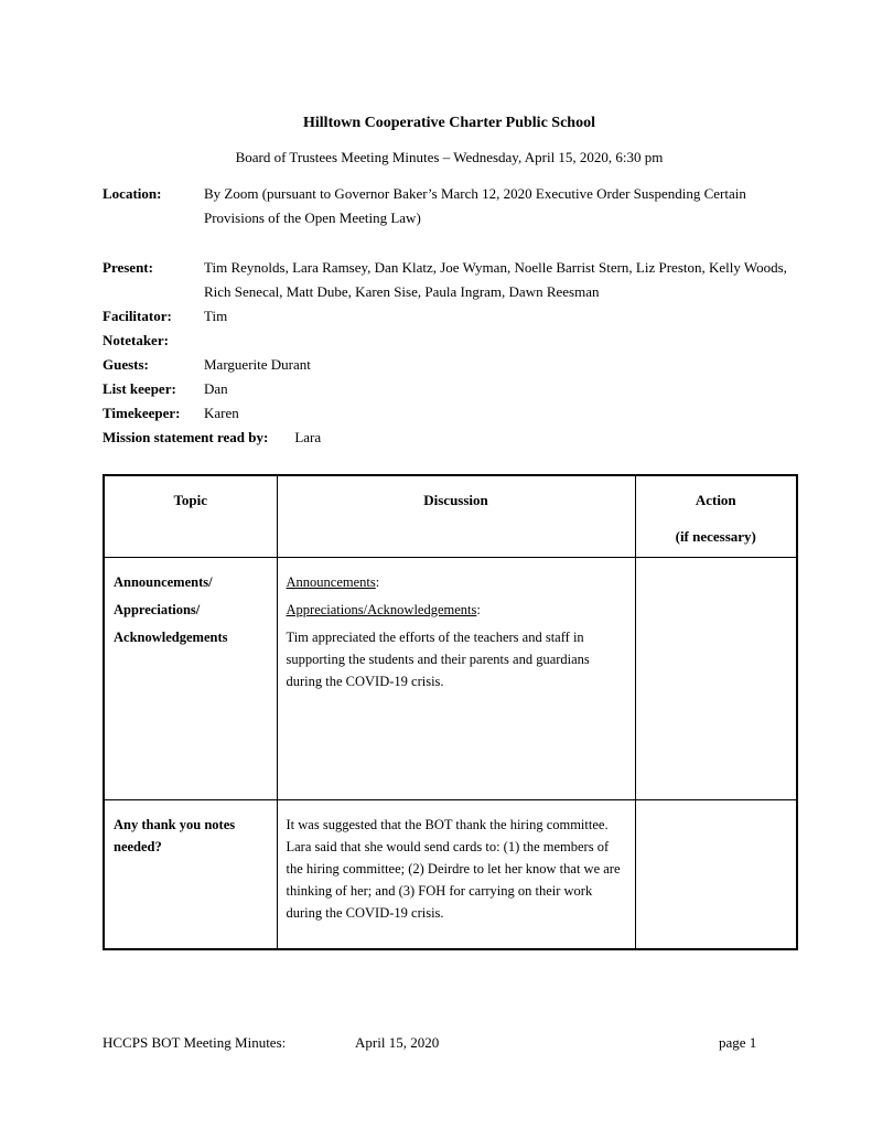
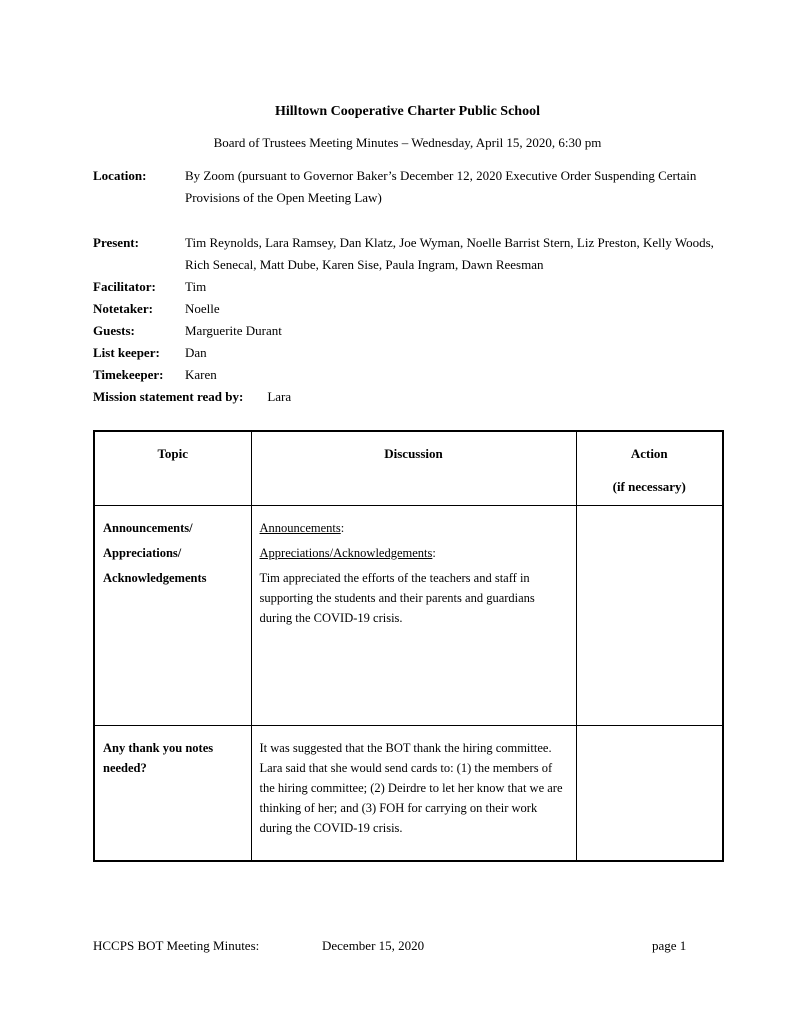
  Hilltown Cooperative Charter Public School
  Board of Trustees Meeting Minutes – Wednesday, April 15, 2020, 6:30 pm
  Location:
- By Zoom (pursuant to Governor Baker’s March 12, 2020 Executive Order Suspending Certain Provisions of the Open Meeting Law)
+ By Zoom (pursuant to Governor Baker’s December 12, 2020 Executive Order Suspending Certain Provisions of the Open Meeting Law)
  Present:
  Tim Reynolds, Lara Ramsey, Dan Klatz, Joe Wyman, Noelle Barrist Stern, Liz Preston, Kelly Woods, Rich Senecal, Matt Dube, Karen Sise, Paula Ingram, Dawn Reesman
  Facilitator:
  Tim
  Notetaker:
+ Noelle
  Guests:
  Marguerite Durant
  List keeper:
  Dan
  Timekeeper:
  Karen
  Mission statement read by:
  Lara
  Topic	Discussion	Action (if necessary)
  Announcements/ Appreciations/ Acknowledgements	Announcements: Appreciations/Acknowledgements: Tim appreciated the efforts of the teachers and staff in supporting the students and their parents and guardians during the COVID-19 crisis.
  Any thank you notes needed?	It was suggested that the BOT thank the hiring committee. Lara said that she would send cards to: (1) the members of the hiring committee; (2) Deirdre to let her know that we are thinking of her; and (3) FOH for carrying on their work during the COVID-19 crisis.
  HCCPS BOT Meeting Minutes:
- April 15, 2020
+ December 15, 2020
  page 1
